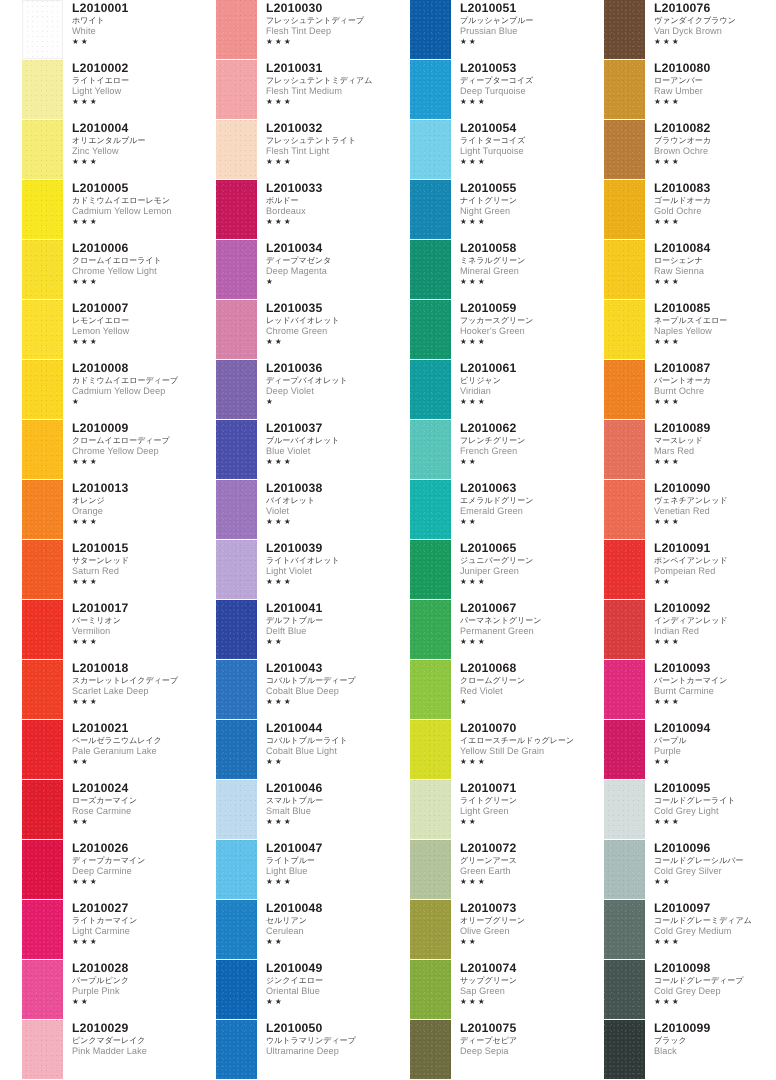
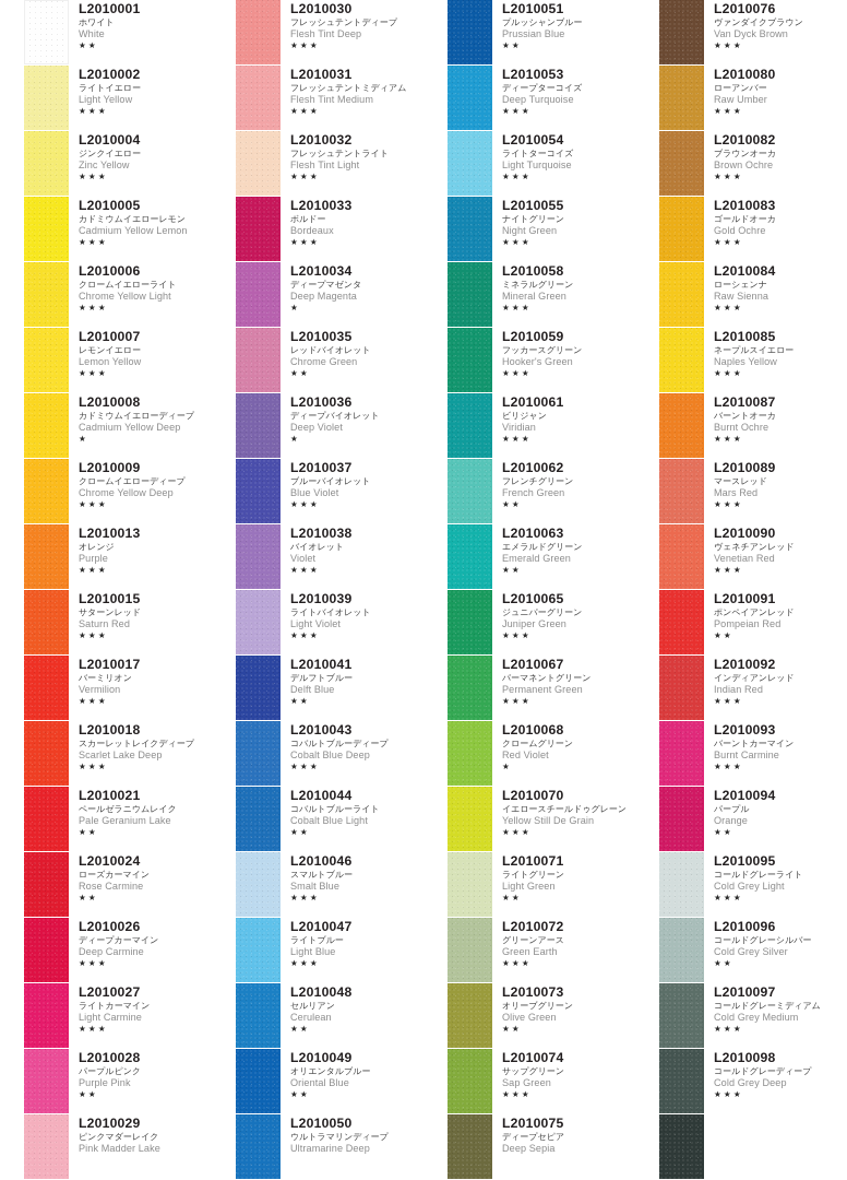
  L2010001
  ホワイト
  White
  ★★
  L2010002
  ライトイエロー
  Light Yellow
  ★★★
  L2010004
- オリエンタルブルー
+ ジンクイエロー
  Zinc Yellow
  ★★★
  L2010005
  カドミウムイエローレモン
  Cadmium Yellow Lemon
  ★★★
  L2010006
  クロームイエローライト
  Chrome Yellow Light
  ★★★
  L2010007
  レモンイエロー
  Lemon Yellow
  ★★★
  L2010008
  カドミウムイエローディープ
  Cadmium Yellow Deep
  ★
  L2010009
  クロームイエローディープ
  Chrome Yellow Deep
  ★★★
  L2010013
  オレンジ
- Orange
+ Purple
  ★★★
  L2010015
  サターンレッド
  Saturn Red
  ★★★
  L2010017
  バーミリオン
  Vermilion
  ★★★
  L2010018
  スカーレットレイクディープ
  Scarlet Lake Deep
  ★★★
  L2010021
  ペールゼラニウムレイク
  Pale Geranium Lake
  ★★
  L2010024
  ローズカーマイン
  Rose Carmine
  ★★
  L2010026
  ディープカーマイン
  Deep Carmine
  ★★★
  L2010027
  ライトカーマイン
  Light Carmine
  ★★★
  L2010028
  パープルピンク
  Purple Pink
  ★★
  L2010029
  ピンクマダーレイク
  Pink Madder Lake
  L2010030
  フレッシュテントディープ
  Flesh Tint Deep
  ★★★
  L2010031
  フレッシュテントミディアム
  Flesh Tint Medium
  ★★★
  L2010032
  フレッシュテントライト
  Flesh Tint Light
  ★★★
  L2010033
  ボルドー
  Bordeaux
  ★★★
  L2010034
  ディープマゼンタ
  Deep Magenta
  ★
  L2010035
  レッドバイオレット
  Chrome Green
  ★★
  L2010036
  ディープバイオレット
  Deep Violet
  ★
  L2010037
  ブルーバイオレット
  Blue Violet
  ★★★
  L2010038
  バイオレット
  Violet
  ★★★
  L2010039
  ライトバイオレット
  Light Violet
  ★★★
  L2010041
  デルフトブルー
  Delft Blue
  ★★
  L2010043
  コバルトブルーディープ
  Cobalt Blue Deep
  ★★★
  L2010044
  コバルトブルーライト
  Cobalt Blue Light
  ★★
  L2010046
  スマルトブルー
  Smalt Blue
  ★★★
  L2010047
  ライトブルー
  Light Blue
  ★★★
  L2010048
  セルリアン
  Cerulean
  ★★
  L2010049
- ジンクイエロー
+ オリエンタルブルー
  Oriental Blue
  ★★
  L2010050
  ウルトラマリンディープ
  Ultramarine Deep
  L2010051
  プルッシャンブルー
  Prussian Blue
  ★★
  L2010053
  ディープターコイズ
  Deep Turquoise
  ★★★
  L2010054
  ライトターコイズ
  Light Turquoise
  ★★★
  L2010055
  ナイトグリーン
  Night Green
  ★★★
  L2010058
  ミネラルグリーン
  Mineral Green
  ★★★
  L2010059
  フッカースグリーン
  Hooker's Green
  ★★★
  L2010061
  ビリジャン
  Viridian
  ★★★
  L2010062
  フレンチグリーン
  French Green
  ★★
  L2010063
  エメラルドグリーン
  Emerald Green
  ★★
  L2010065
  ジュニパーグリーン
  Juniper Green
  ★★★
  L2010067
  パーマネントグリーン
  Permanent Green
  ★★★
  L2010068
  クロームグリーン
  Red Violet
  ★
  L2010070
  イエロースチールドゥグレーン
  Yellow Still De Grain
  ★★★
  L2010071
  ライトグリーン
  Light Green
  ★★
  L2010072
  グリーンアース
  Green Earth
  ★★★
  L2010073
  オリーブグリーン
  Olive Green
  ★★
  L2010074
  サップグリーン
  Sap Green
  ★★★
  L2010075
  ディープセピア
  Deep Sepia
  L2010076
  ヴァンダイクブラウン
  Van Dyck Brown
  ★★★
  L2010080
  ローアンバー
  Raw Umber
  ★★★
  L2010082
  ブラウンオーカ
  Brown Ochre
  ★★★
  L2010083
  ゴールドオーカ
  Gold Ochre
  ★★★
  L2010084
  ローシェンナ
  Raw Sienna
  ★★★
  L2010085
  ネープルスイエロー
  Naples Yellow
  ★★★
  L2010087
  バーントオーカ
  Burnt Ochre
  ★★★
  L2010089
  マースレッド
  Mars Red
  ★★★
  L2010090
  ヴェネチアンレッド
  Venetian Red
  ★★★
  L2010091
  ポンペイアンレッド
  Pompeian Red
  ★★
  L2010092
  インディアンレッド
  Indian Red
  ★★★
  L2010093
  バーントカーマイン
  Burnt Carmine
  ★★★
  L2010094
  パープル
- Purple
+ Orange
  ★★
  L2010095
  コールドグレーライト
  Cold Grey Light
  ★★★
  L2010096
  コールドグレーシルバー
  Cold Grey Silver
  ★★
  L2010097
  コールドグレーミディアム
  Cold Grey Medium
  ★★★
  L2010098
  コールドグレーディープ
  Cold Grey Deep
  ★★★
- L2010099
- ブラック
- Black
